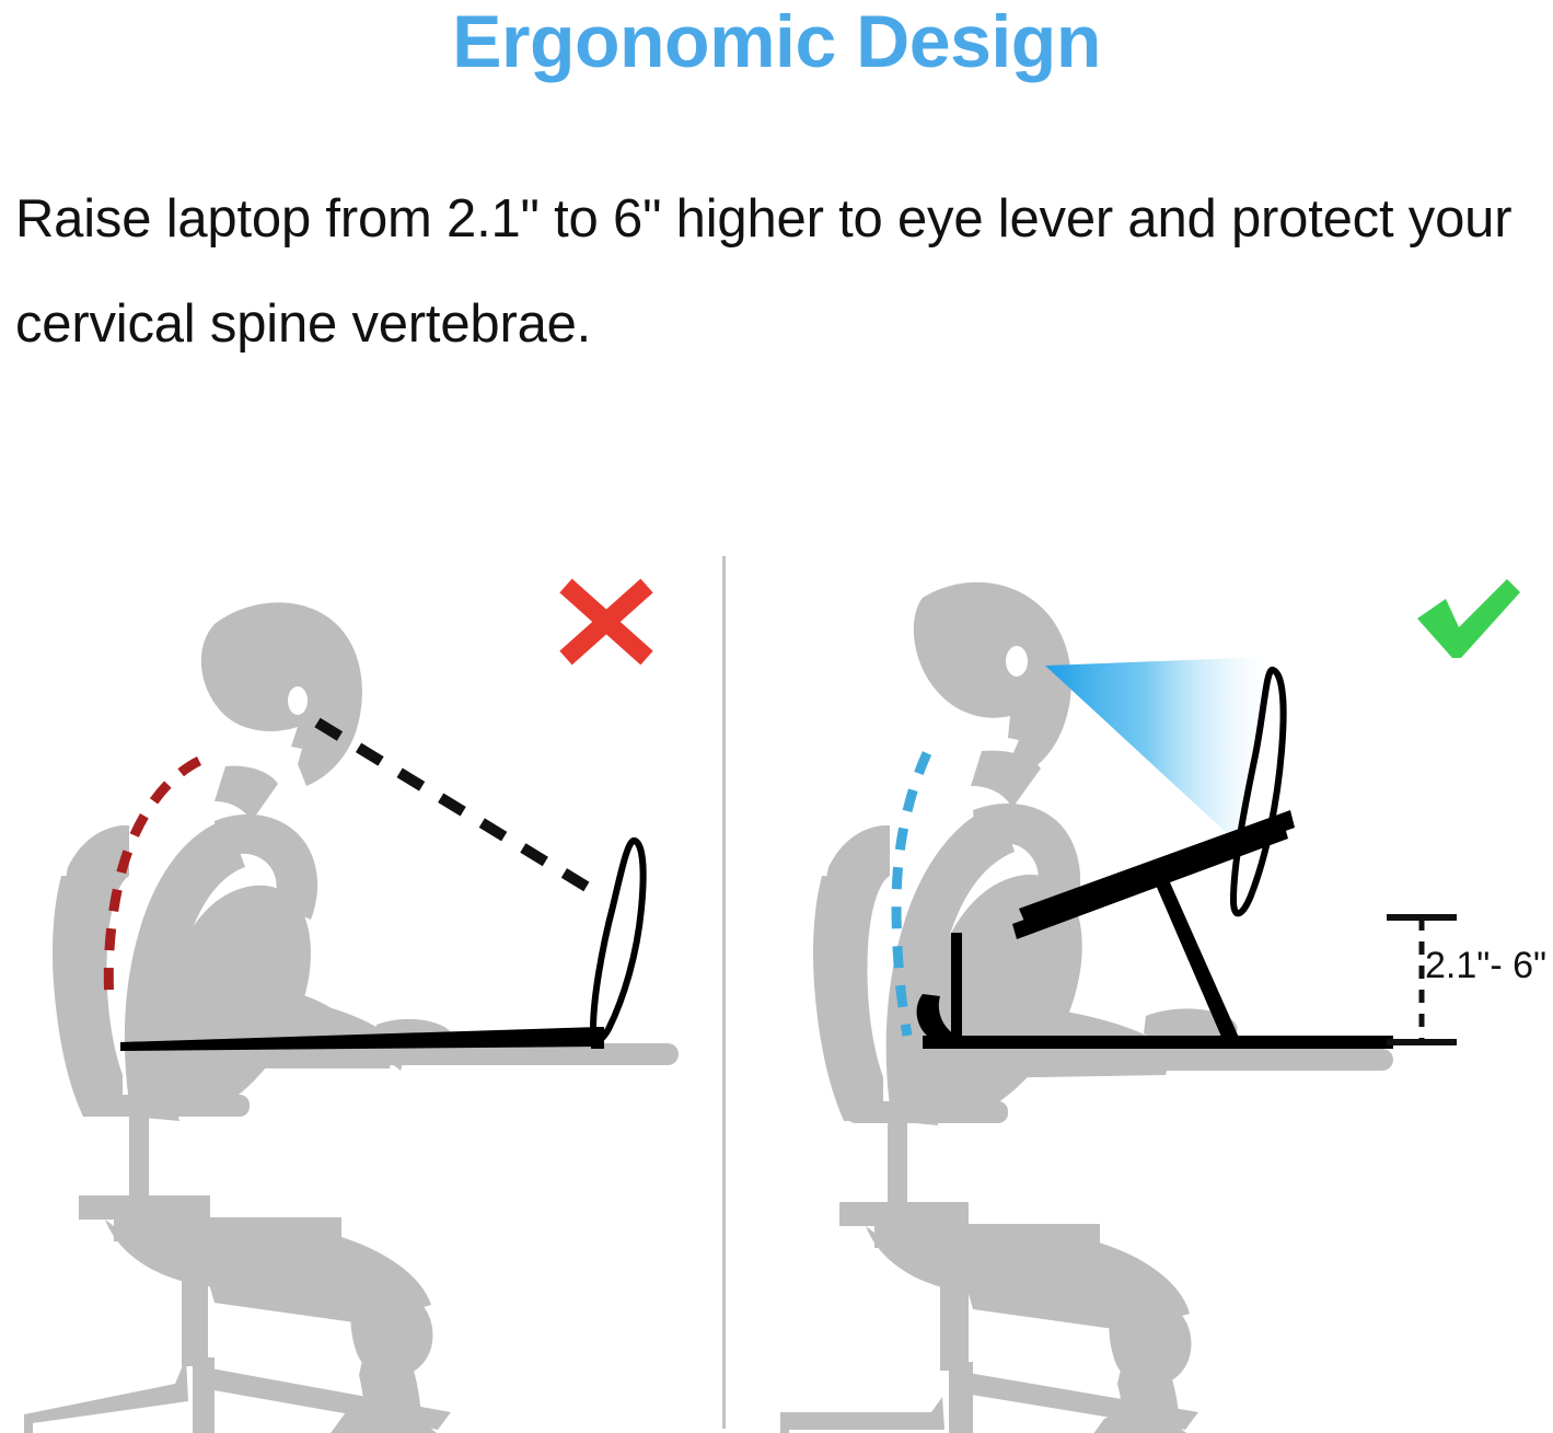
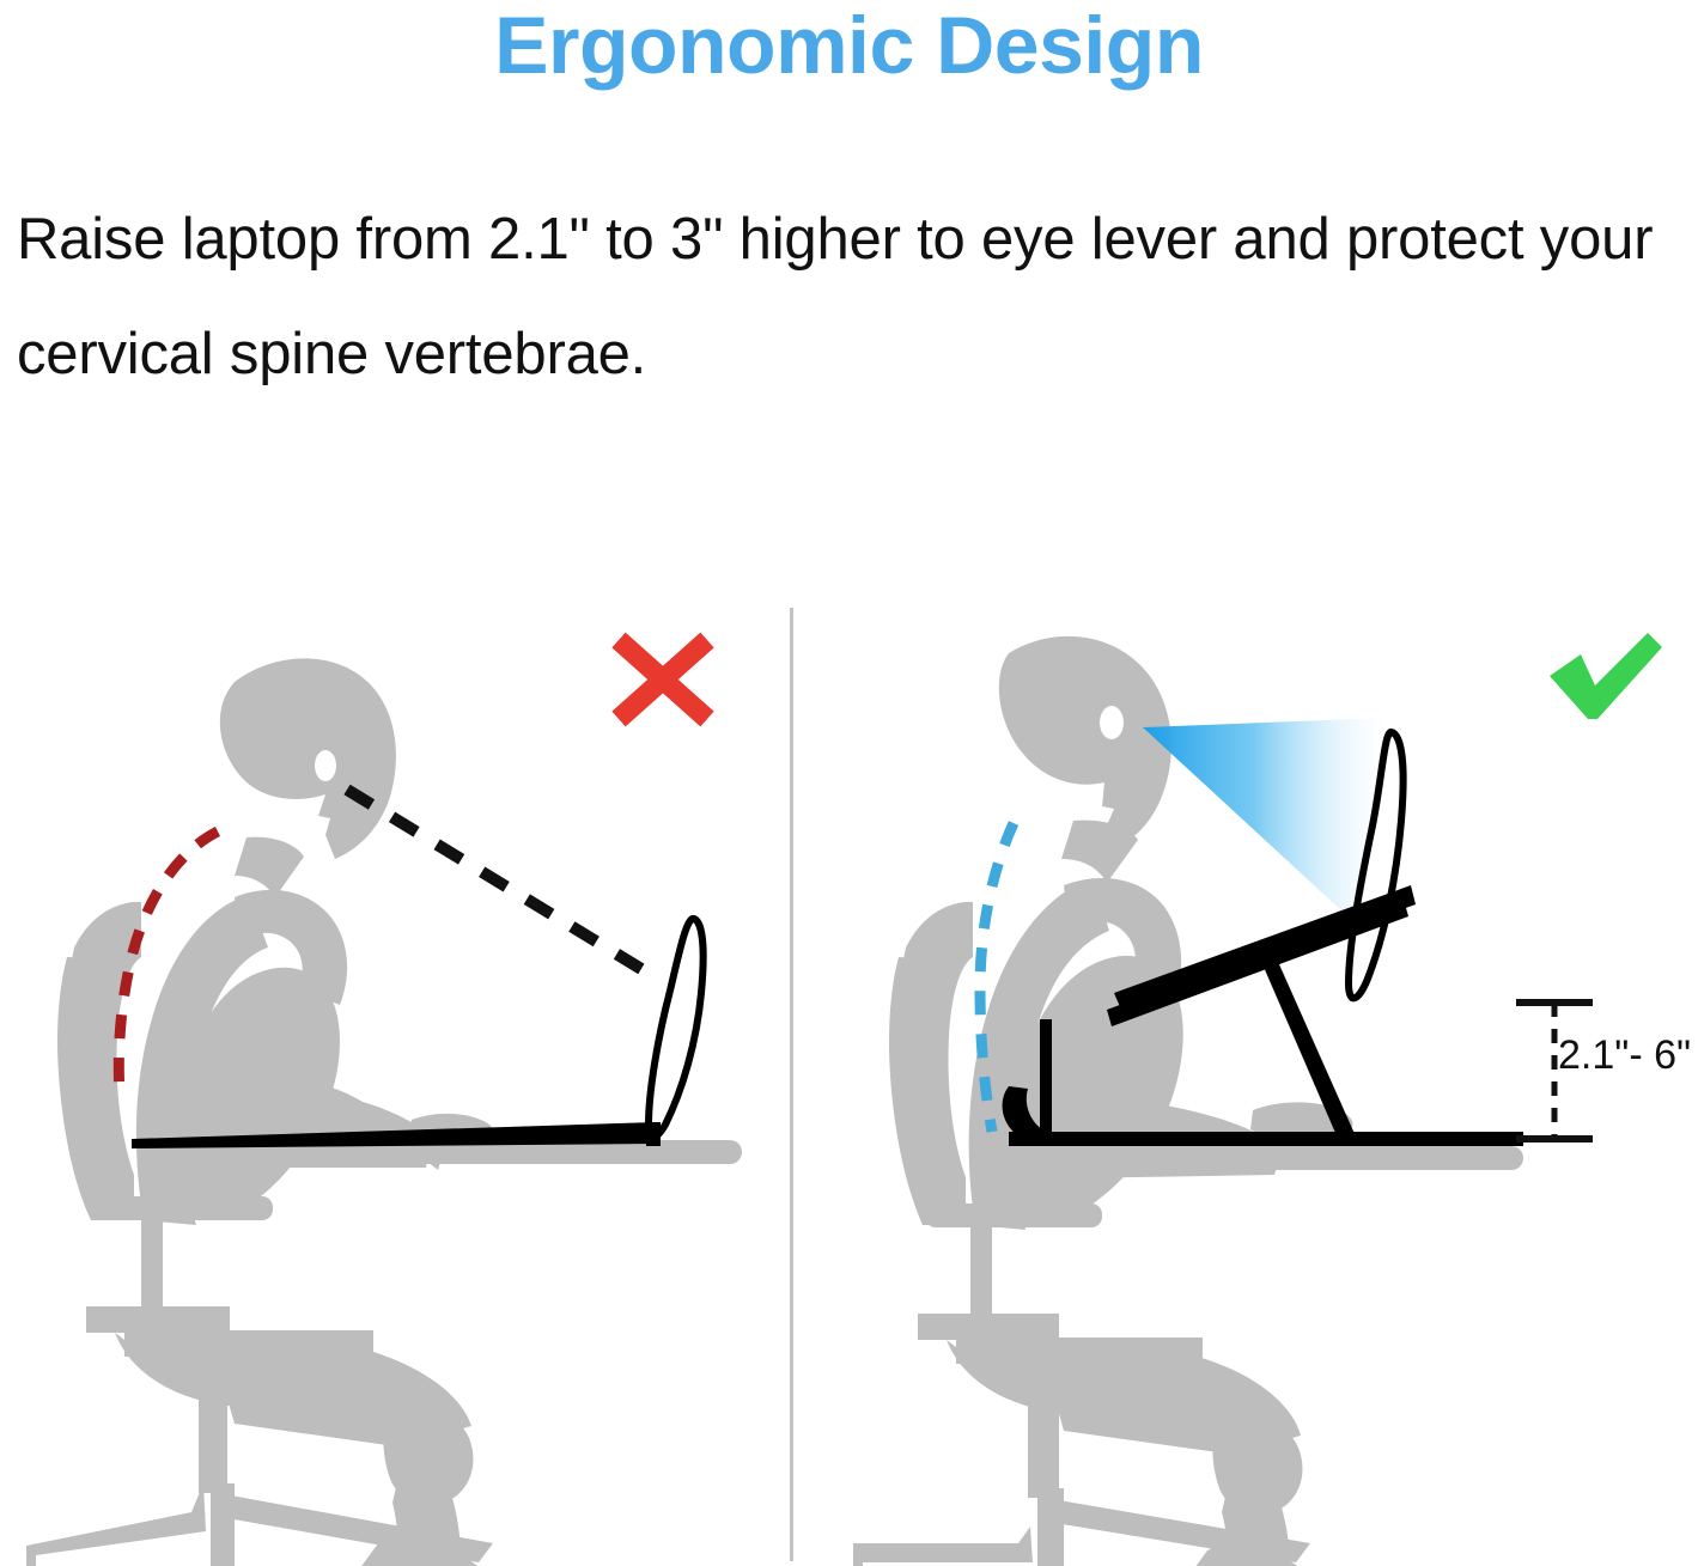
  Ergonomic Design
- Raise laptop from 2.1" to 6" higher to eye lever and protect your cervical spine vertebrae.
+ Raise laptop from 2.1" to 3" higher to eye lever and protect your cervical spine vertebrae.
  2.1"- 6"
